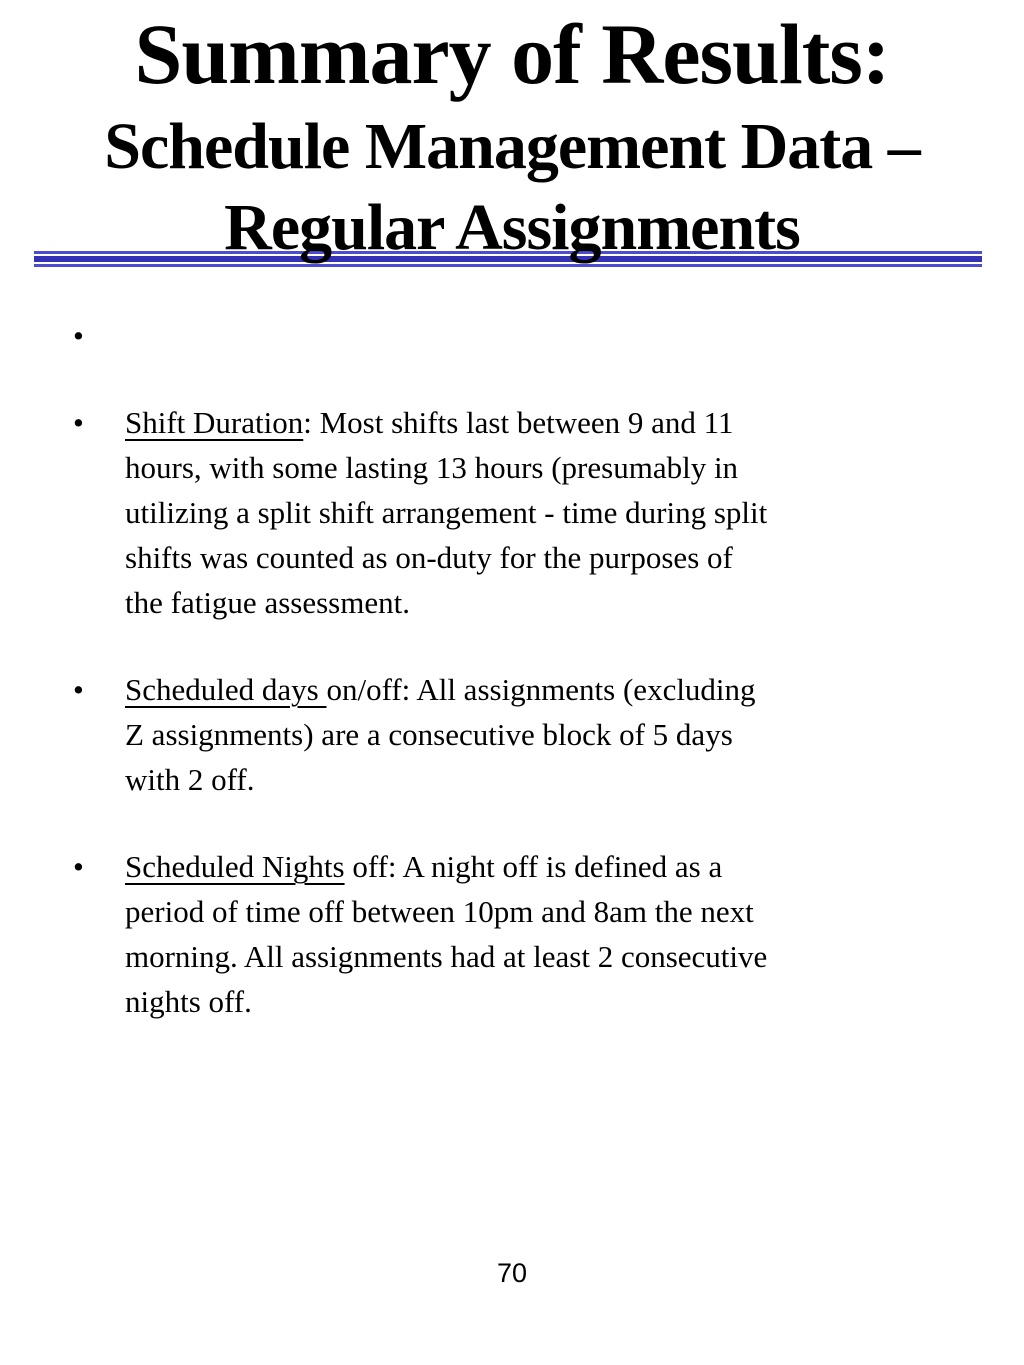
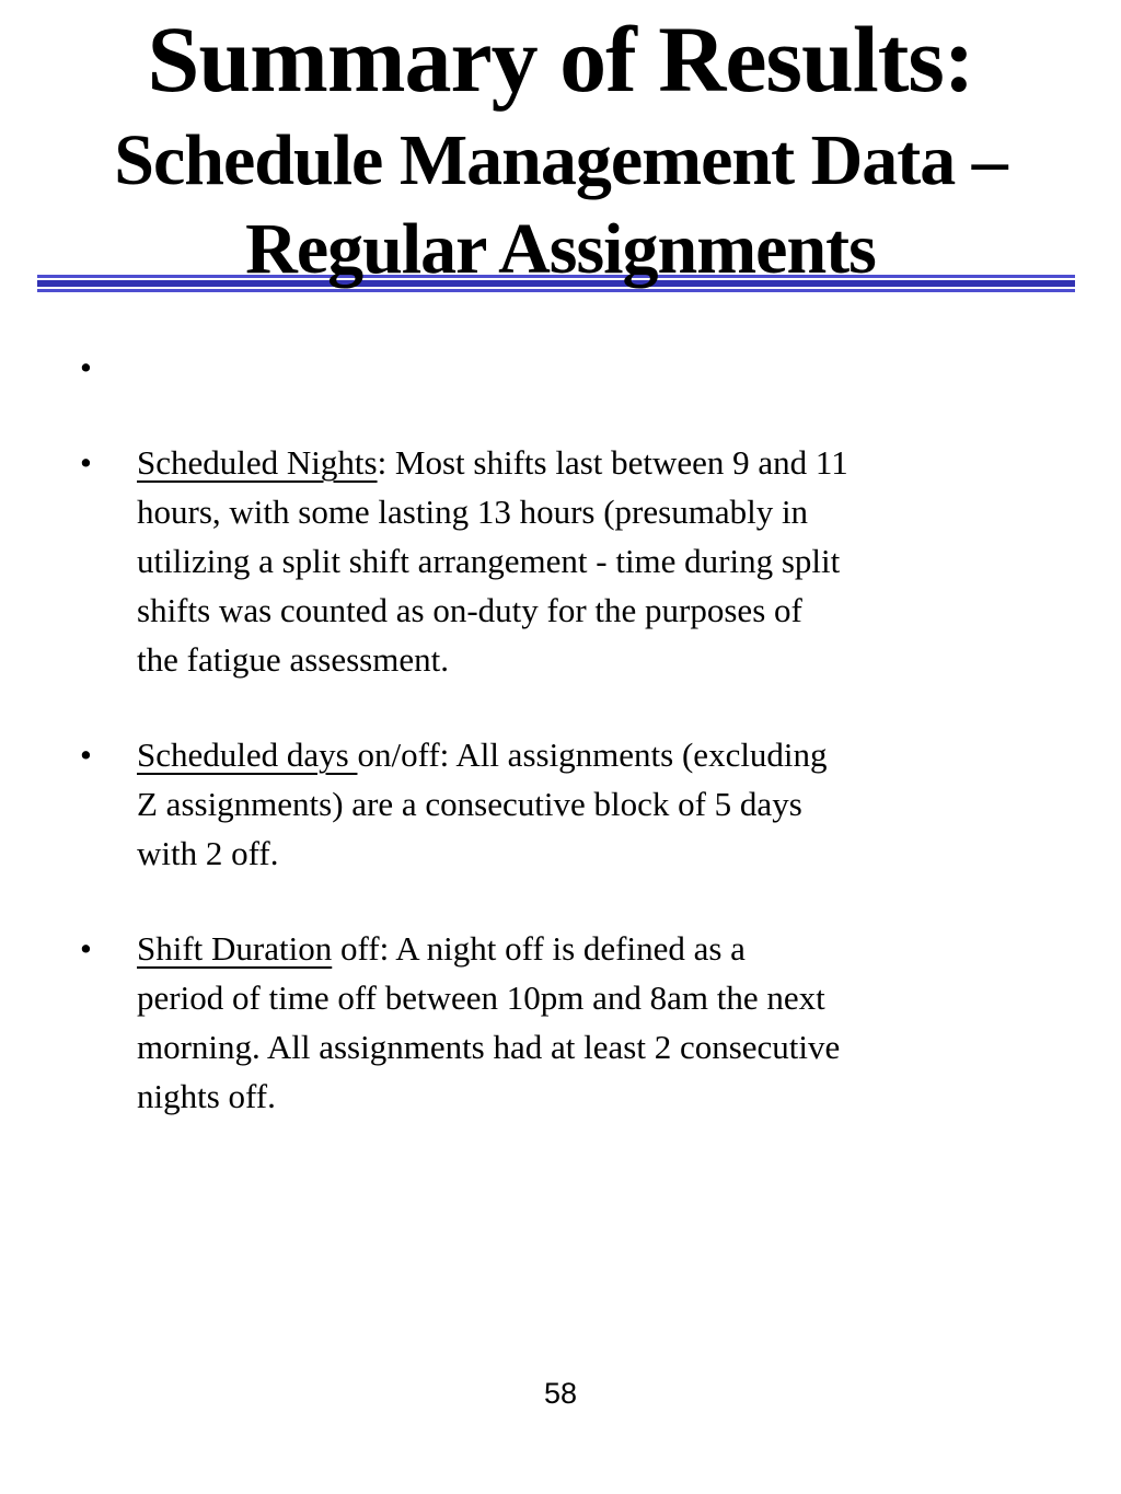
  Summary of Results:
  Schedule Management Data –
  Regular Assignments
  •
  •
- Shift Duration: Most shifts last between 9 and 11
+ Scheduled Nights: Most shifts last between 9 and 11
  hours, with some lasting 13 hours (presumably in
  utilizing a split shift arrangement - time during split
  shifts was counted as on-duty for the purposes of
  the fatigue assessment.
  •
  Scheduled days on/off: All assignments (excluding
  Z assignments) are a consecutive block of 5 days
  with 2 off.
  •
- Scheduled Nights off: A night off is defined as a
+ Shift Duration off: A night off is defined as a
  period of time off between 10pm and 8am the next
  morning. All assignments had at least 2 consecutive
  nights off.
- 70
+ 58
